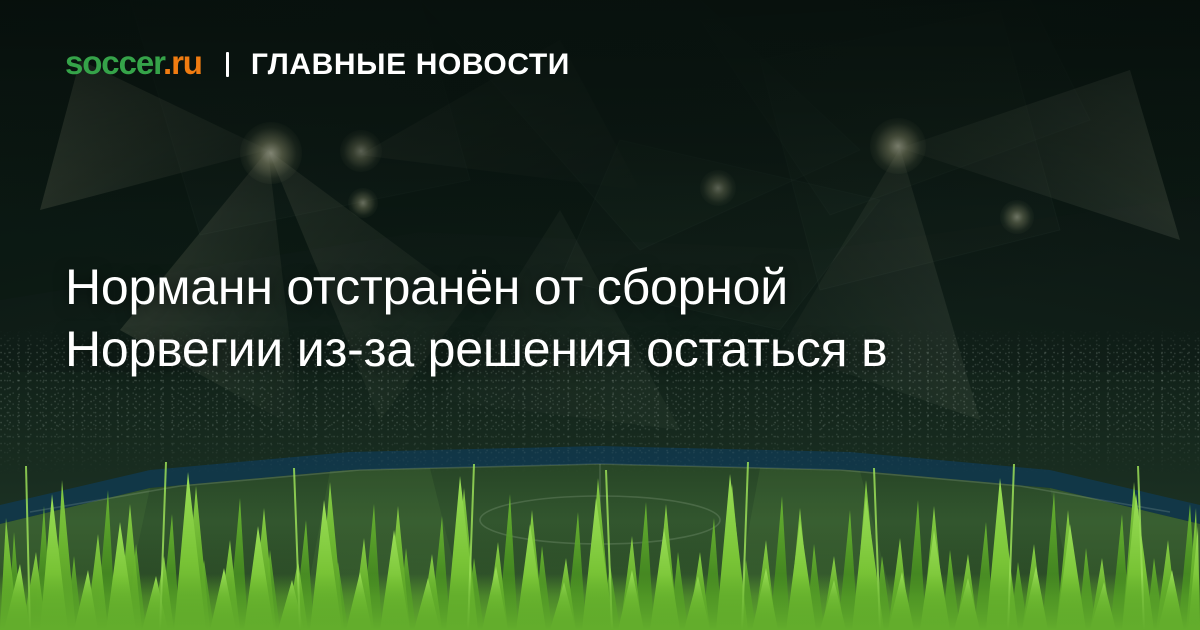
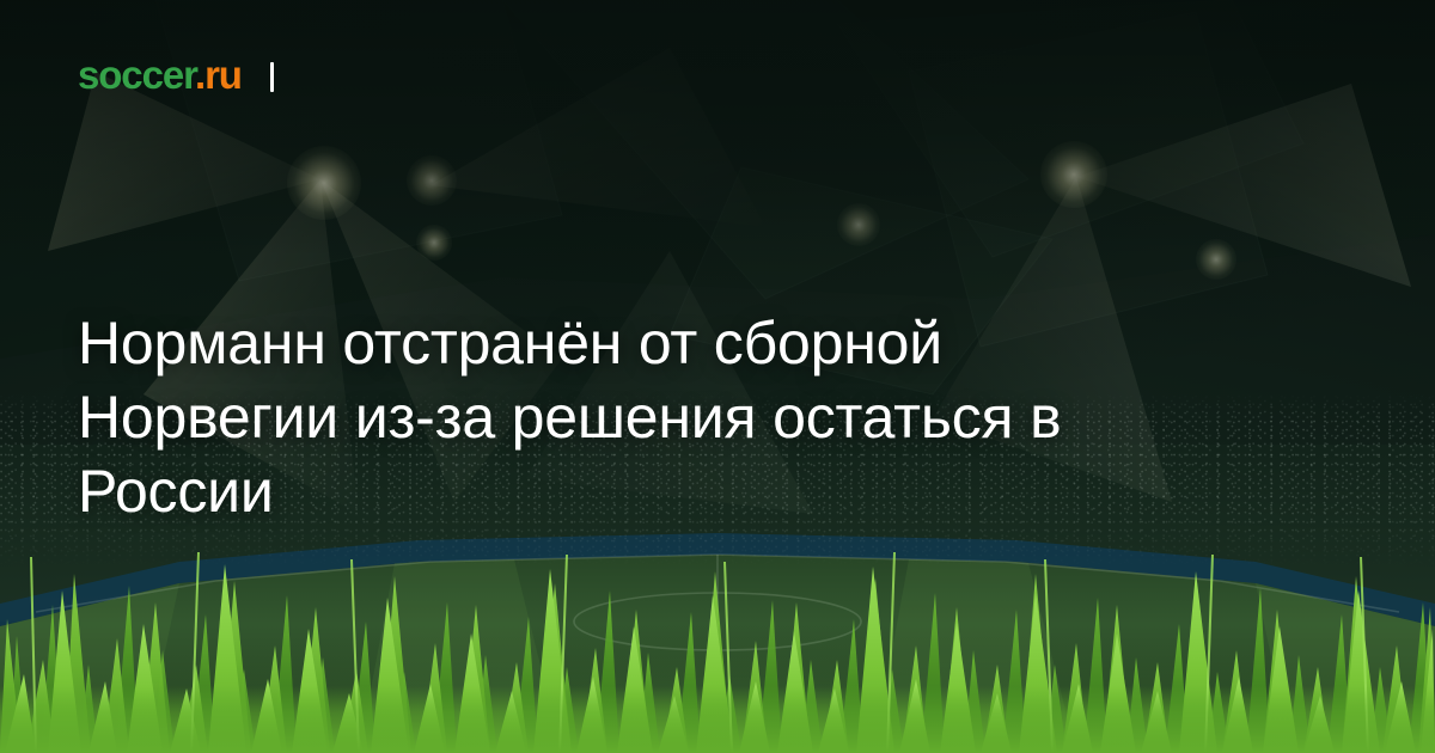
  soccer.ru
- ГЛАВНЫЕ НОВОСТИ
  Норманн отстранён от сборной
  Норвегии из-за решения остаться в
+ России
